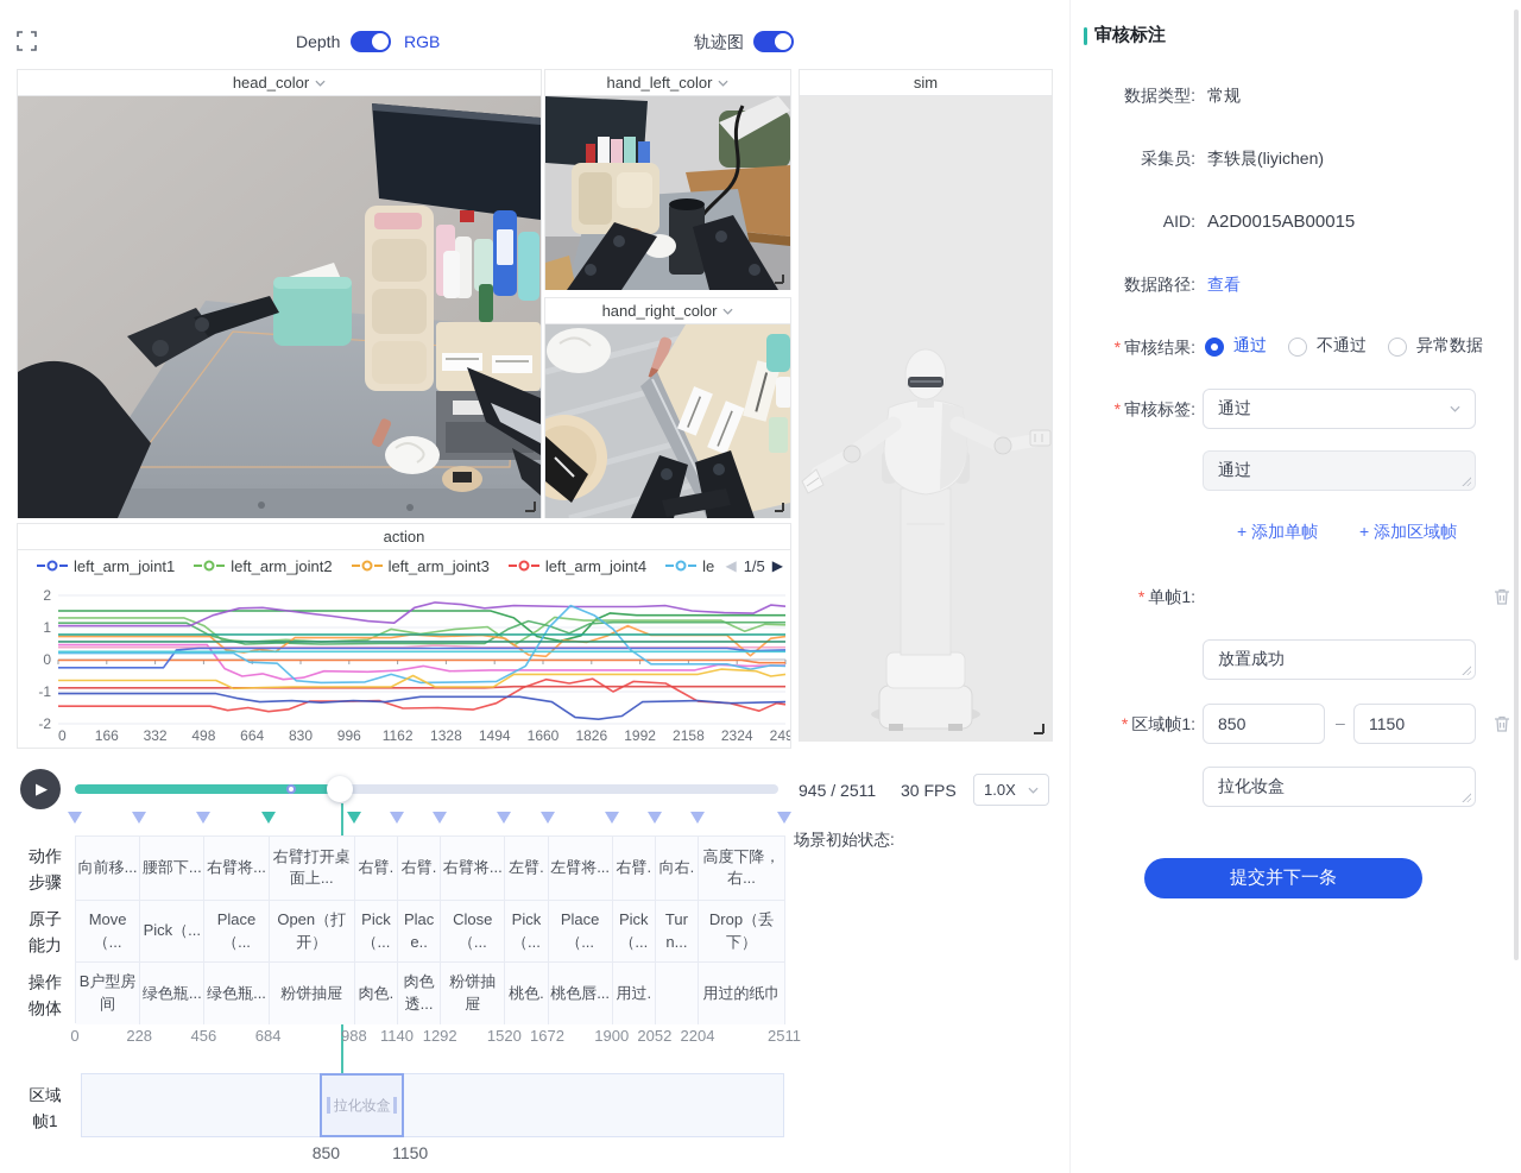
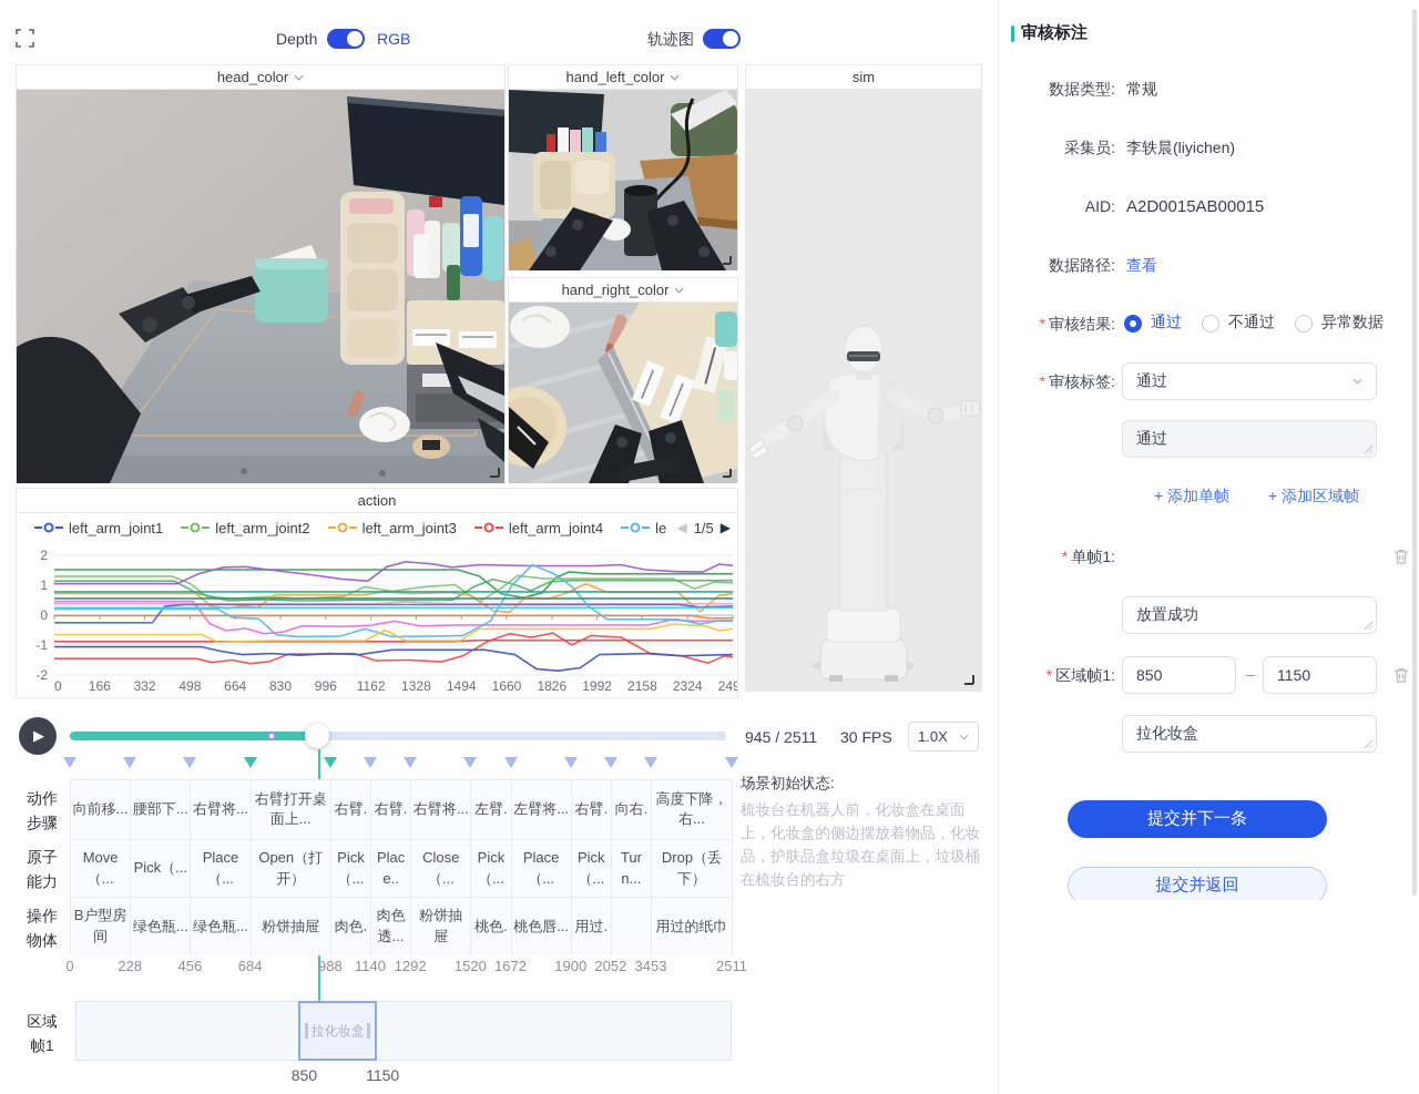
  Depth
  RGB
  轨迹图
  head_color
  hand_left_color
  hand_right_color
  sim
  action
  left_arm_joint1
  left_arm_joint2
  left_arm_joint3
  left_arm_joint4
  le
  ◀
  1/5
  ▶
  2
  1
  0
  -1
  -2
  0
  166
  332
  498
  664
  830
  996
  1162
  1328
  1494
  1660
  1826
  1992
  2158
  2324
  249
  ▶
  945 / 2511
  30 FPS
  1.0X
  场景初始状态:
+ 梳妆台在机器人前，化妆盒在桌面上，化妆盒的侧边摆放着物品，化妆品，护肤品盒垃圾在桌面上，垃圾桶在梳妆台的右方
  动作步骤
  原子能力
  操作物体
  向前移...
  腰部下...
  右臂将...
  右臂打开桌面上...
  右臂.
  右臂.
  右臂将...
  左臂.
  左臂将...
  右臂.
  向右.
  高度下降，右...
  Move（...
  Pick（...
  Place（...
  Open（打开）
  Pick（...
  Place..
  Close（...
  Pick（...
  Place（...
  Pick（...
  Turn...
  Drop（丢下）
  B户型房间
  绿色瓶...
  绿色瓶...
  粉饼抽屉
  肉色.
  肉色透...
  粉饼抽屉
  桃色.
  桃色唇...
  用过.
  用过的纸巾
  0
  228
  456
  684
  988
  1140
  1292
  1520
  1672
  1900
  2052
- 2204
+ 3453
  2511
  区域帧1
  拉化妆盒
  850
  1150
  审核标注
  数据类型:
  常规
  采集员:
  李轶晨(liyichen)
  AID:
  A2D0015AB00015
  数据路径:
  查看
  * 审核结果:
  通过
  不通过
  异常数据
  * 审核标签:
  通过
  通过
  + 添加单帧
  + 添加区域帧
  * 单帧1:
  放置成功
  * 区域帧1:
  850
  –
  1150
  拉化妆盒
  提交并下一条
+ 提交并返回
